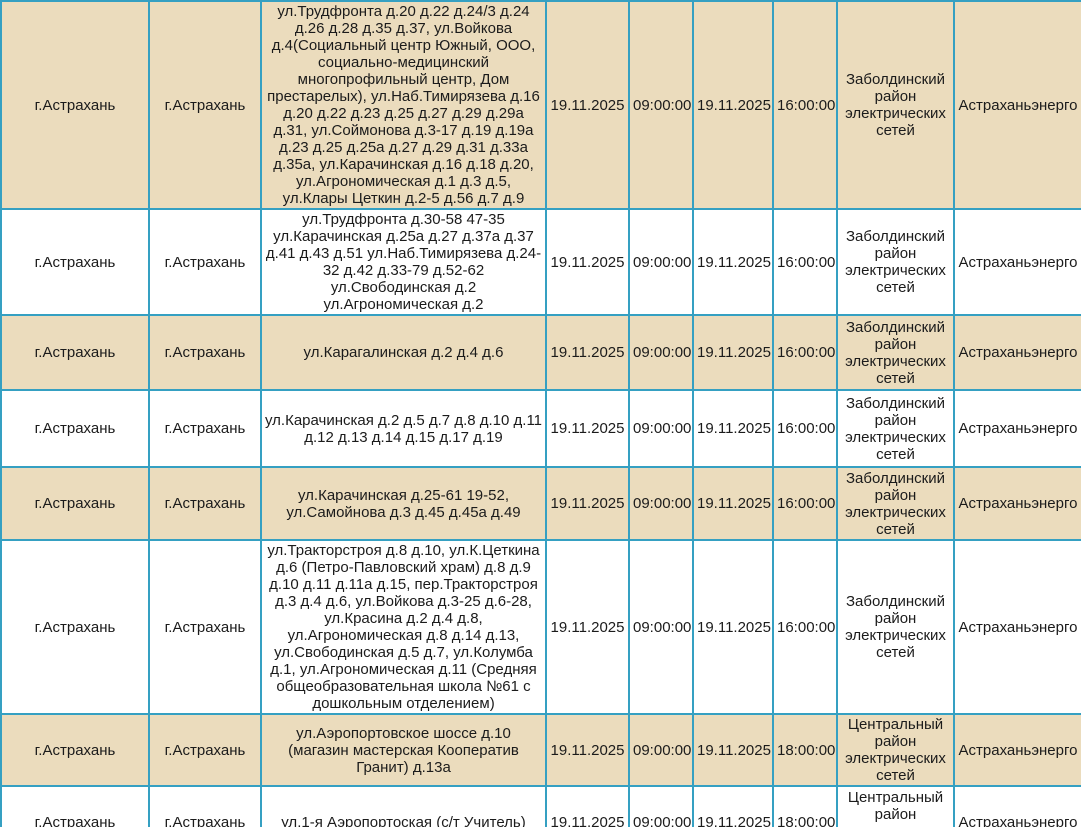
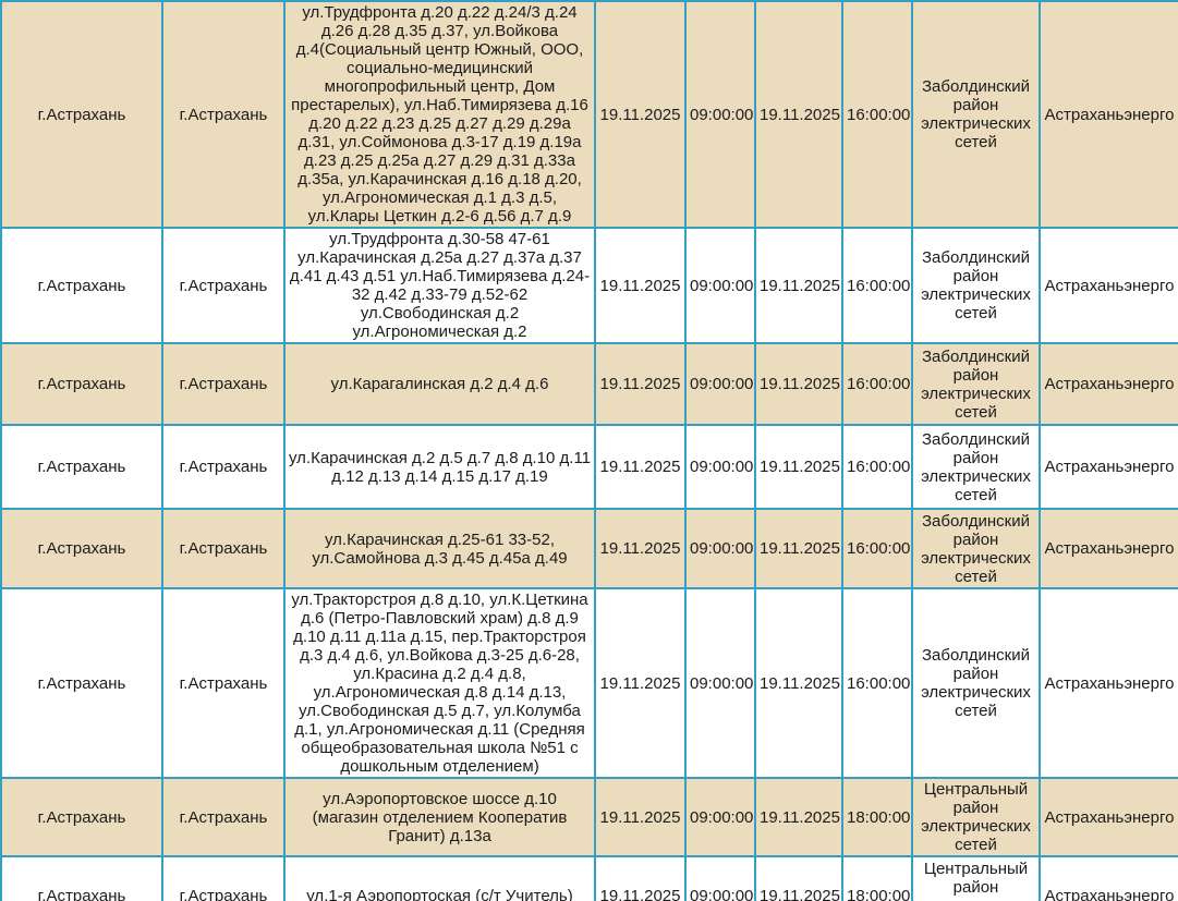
- г.Астрахань	г.Астрахань	ул.Трудфронта д.20 д.22 д.24/3 д.24 д.26 д.28 д.35 д.37, ул.Войкова д.4(Социальный центр Южный, ООО, социально-медицинский многопрофильный центр, Дом престарелых), ул.Наб.Тимирязева д.16 д.20 д.22 д.23 д.25 д.27 д.29 д.29а д.31, ул.Соймонова д.3-17 д.19 д.19а д.23 д.25 д.25а д.27 д.29 д.31 д.33а д.35а, ул.Карачинская д.16 д.18 д.20, ул.Агрономическая д.1 д.3 д.5, ул.Клары Цеткин д.2-5 д.56 д.7 д.9	19.11.2025	09:00:00	19.11.2025	16:00:00	Заболдинский район электрических сетей	Астраханьэнерго
+ г.Астрахань	г.Астрахань	ул.Трудфронта д.20 д.22 д.24/3 д.24 д.26 д.28 д.35 д.37, ул.Войкова д.4(Социальный центр Южный, ООО, социально-медицинский многопрофильный центр, Дом престарелых), ул.Наб.Тимирязева д.16 д.20 д.22 д.23 д.25 д.27 д.29 д.29а д.31, ул.Соймонова д.3-17 д.19 д.19а д.23 д.25 д.25а д.27 д.29 д.31 д.33а д.35а, ул.Карачинская д.16 д.18 д.20, ул.Агрономическая д.1 д.3 д.5, ул.Клары Цеткин д.2-6 д.56 д.7 д.9	19.11.2025	09:00:00	19.11.2025	16:00:00	Заболдинский район электрических сетей	Астраханьэнерго
- г.Астрахань	г.Астрахань	ул.Трудфронта д.30-58 47-35 ул.Карачинская д.25а д.27 д.37а д.37 д.41 д.43 д.51 ул.Наб.Тимирязева д.24-32 д.42 д.33-79 д.52-62 ул.Свободинская д.2 ул.Агрономическая д.2	19.11.2025	09:00:00	19.11.2025	16:00:00	Заболдинский район электрических сетей	Астраханьэнерго
+ г.Астрахань	г.Астрахань	ул.Трудфронта д.30-58 47-61 ул.Карачинская д.25а д.27 д.37а д.37 д.41 д.43 д.51 ул.Наб.Тимирязева д.24-32 д.42 д.33-79 д.52-62 ул.Свободинская д.2 ул.Агрономическая д.2	19.11.2025	09:00:00	19.11.2025	16:00:00	Заболдинский район электрических сетей	Астраханьэнерго
  г.Астрахань	г.Астрахань	ул.Карагалинская д.2 д.4 д.6	19.11.2025	09:00:00	19.11.2025	16:00:00	Заболдинский район электрических сетей	Астраханьэнерго
  г.Астрахань	г.Астрахань	ул.Карачинская д.2 д.5 д.7 д.8 д.10 д.11 д.12 д.13 д.14 д.15 д.17 д.19	19.11.2025	09:00:00	19.11.2025	16:00:00	Заболдинский район электрических сетей	Астраханьэнерго
- г.Астрахань	г.Астрахань	ул.Карачинская д.25-61 19-52, ул.Самойнова д.3 д.45 д.45а д.49	19.11.2025	09:00:00	19.11.2025	16:00:00	Заболдинский район электрических сетей	Астраханьэнерго
+ г.Астрахань	г.Астрахань	ул.Карачинская д.25-61 33-52, ул.Самойнова д.3 д.45 д.45а д.49	19.11.2025	09:00:00	19.11.2025	16:00:00	Заболдинский район электрических сетей	Астраханьэнерго
- г.Астрахань	г.Астрахань	ул.Тракторстроя д.8 д.10, ул.К.Цеткина д.6 (Петро-Павловский храм) д.8 д.9 д.10 д.11 д.11а д.15, пер.Тракторстроя д.3 д.4 д.6, ул.Войкова д.3-25 д.6-28, ул.Красина д.2 д.4 д.8, ул.Агрономическая д.8 д.14 д.13, ул.Свободинская д.5 д.7, ул.Колумба д.1, ул.Агрономическая д.11 (Средняя общеобразовательная школа №61 с дошкольным отделением)	19.11.2025	09:00:00	19.11.2025	16:00:00	Заболдинский район электрических сетей	Астраханьэнерго
+ г.Астрахань	г.Астрахань	ул.Тракторстроя д.8 д.10, ул.К.Цеткина д.6 (Петро-Павловский храм) д.8 д.9 д.10 д.11 д.11а д.15, пер.Тракторстроя д.3 д.4 д.6, ул.Войкова д.3-25 д.6-28, ул.Красина д.2 д.4 д.8, ул.Агрономическая д.8 д.14 д.13, ул.Свободинская д.5 д.7, ул.Колумба д.1, ул.Агрономическая д.11 (Средняя общеобразовательная школа №51 с дошкольным отделением)	19.11.2025	09:00:00	19.11.2025	16:00:00	Заболдинский район электрических сетей	Астраханьэнерго
- г.Астрахань	г.Астрахань	ул.Аэропортовское шоссе д.10 (магазин мастерская Кооператив Гранит) д.13а	19.11.2025	09:00:00	19.11.2025	18:00:00	Центральный район электрических сетей	Астраханьэнерго
+ г.Астрахань	г.Астрахань	ул.Аэропортовское шоссе д.10 (магазин отделением Кооператив Гранит) д.13а	19.11.2025	09:00:00	19.11.2025	18:00:00	Центральный район электрических сетей	Астраханьэнерго
  г.Астрахань	г.Астрахань	ул.1-я Аэропортоская (с/т Учитель)	19.11.2025	09:00:00	19.11.2025	18:00:00	Центральный район	Астраханьэнерго
